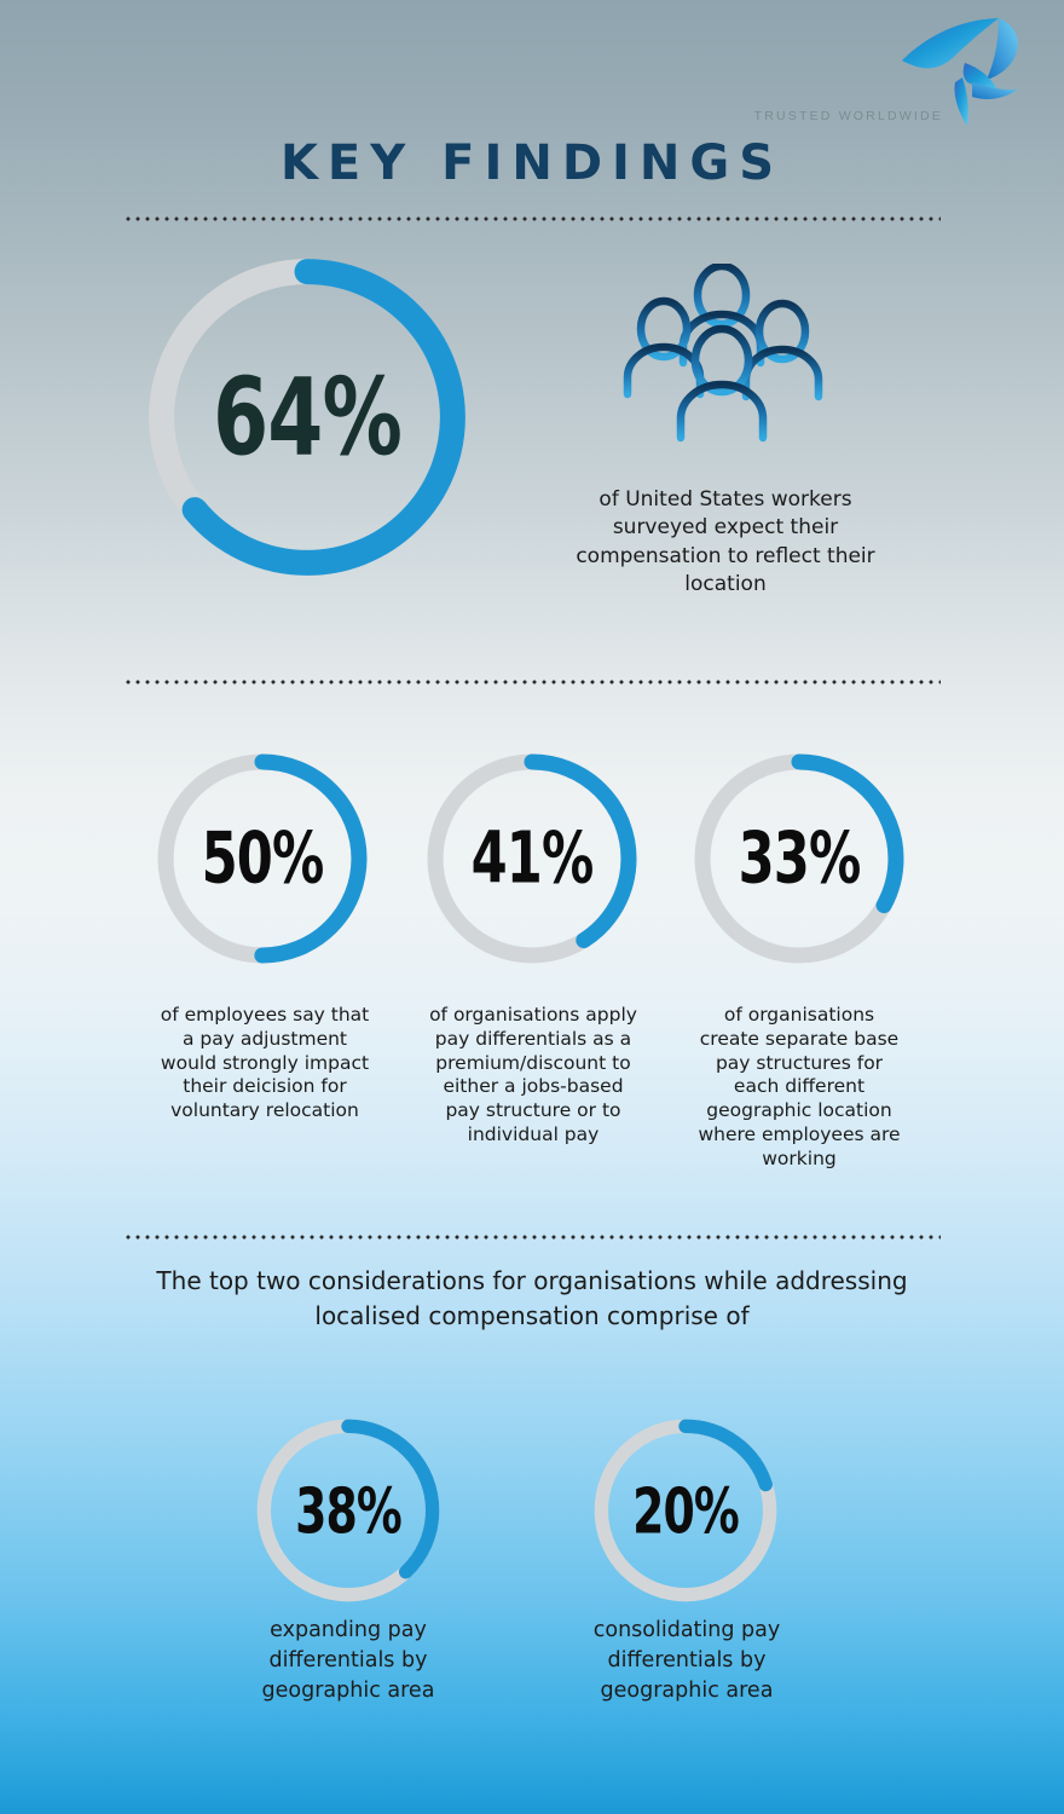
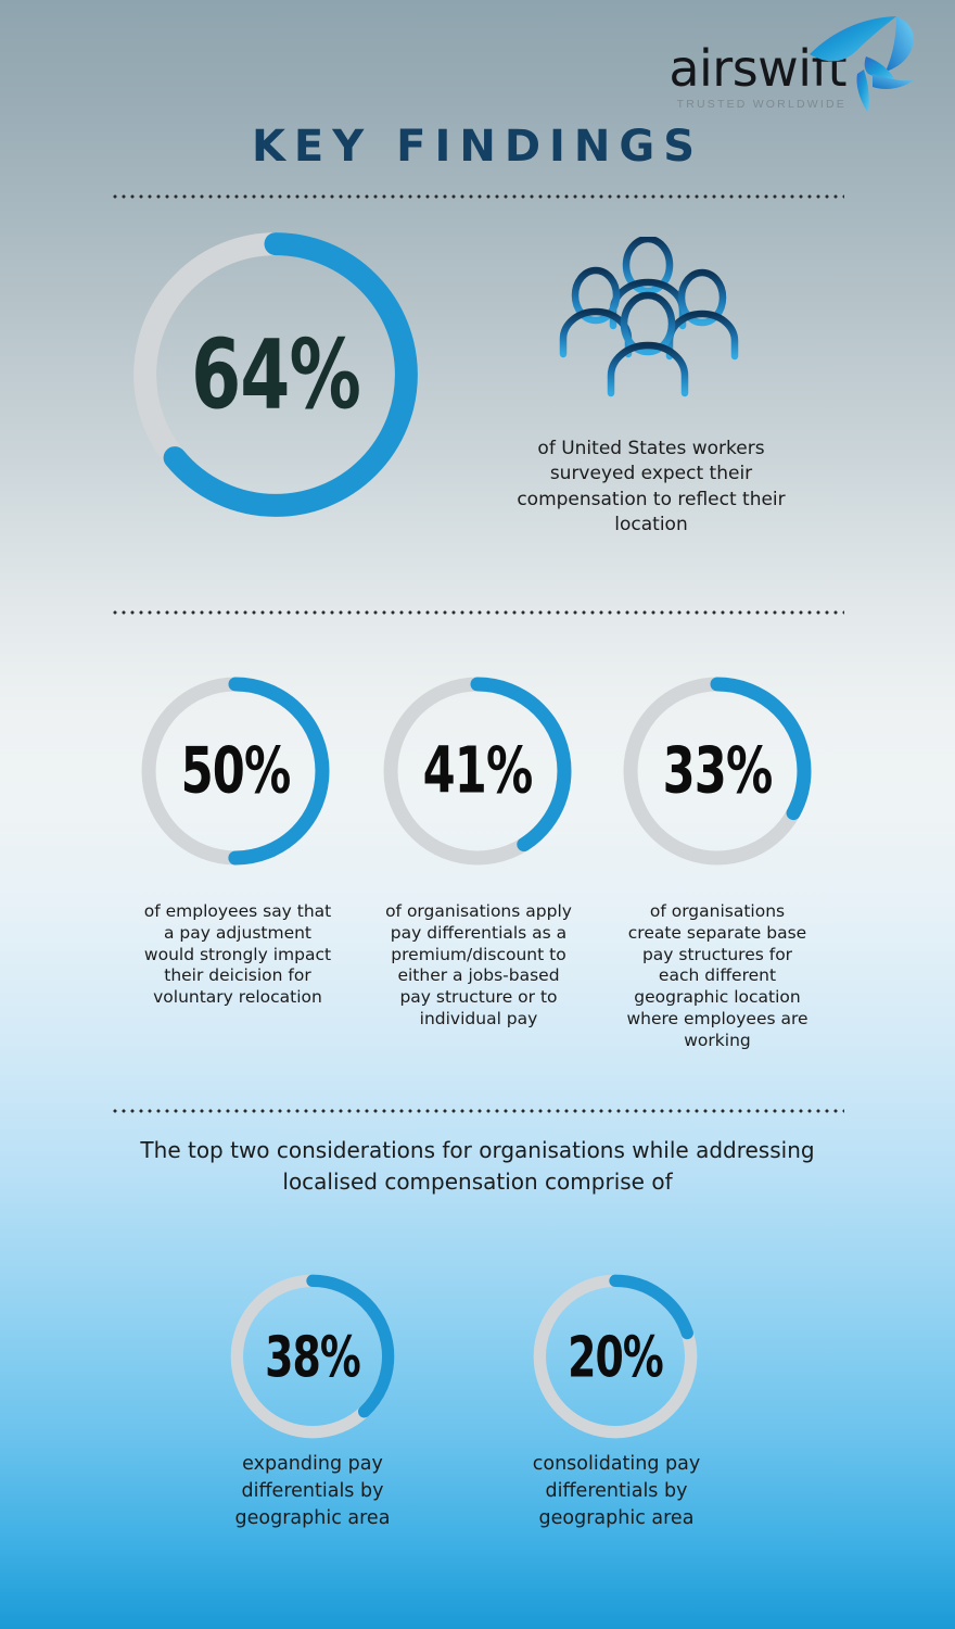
+ airswift
  TRUSTED WORLDWIDE
  KEY FINDINGS
  64%
  of United States workers surveyed expect their compensation to reflect their location
  50%
  41%
  33%
  of employees say that a pay adjustment would strongly impact their deicision for voluntary relocation
  of organisations apply pay differentials as a premium/discount to either a jobs-based pay structure or to individual pay
  of organisations create separate base pay structures for each different geographic location where employees are working
  The top two considerations for organisations while addressing localised compensation comprise of
  38%
  20%
  expanding pay differentials by geographic area
  consolidating pay differentials by geographic area
